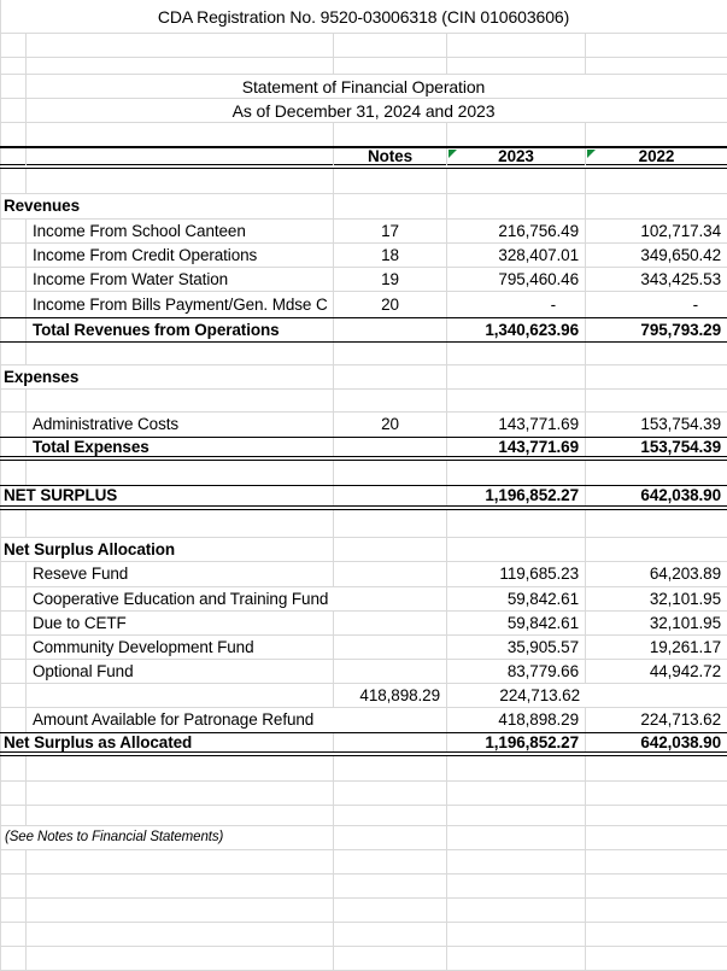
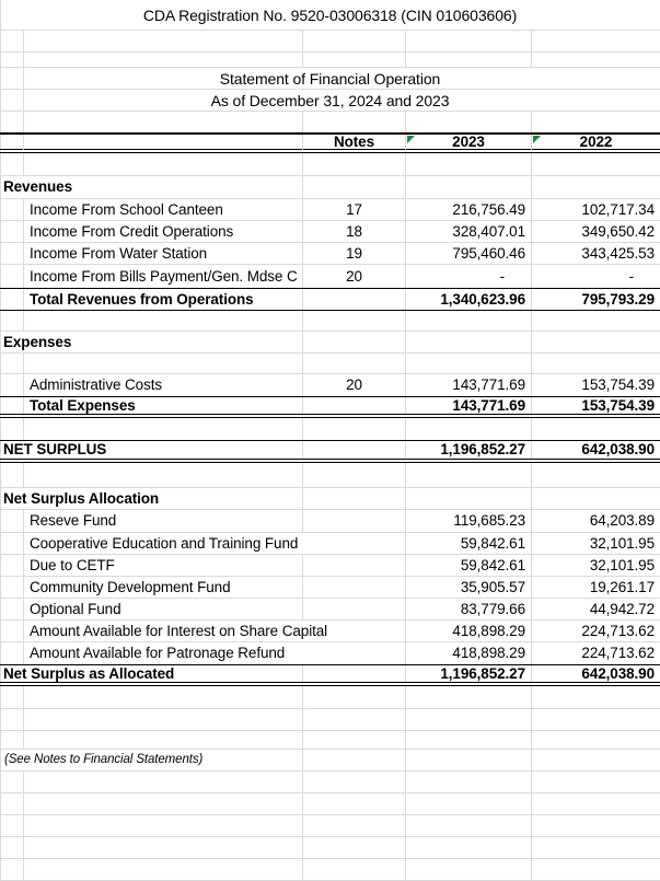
  CDA Registration No. 9520-03006318 (CIN 010603606)
  Statement of Financial Operation
  As of December 31, 2024 and 2023
  Notes
  2023
  2022
  Revenues
  Income From School Canteen
  17
  216,756.49
  102,717.34
  Income From Credit Operations
  18
  328,407.01
  349,650.42
  Income From Water Station
  19
  795,460.46
  343,425.53
  Income From Bills Payment/Gen. Mdse C
  20
  -
  -
  Total Revenues from Operations
  1,340,623.96
  795,793.29
  Expenses
  Administrative Costs
  20
  143,771.69
  153,754.39
  Total Expenses
  143,771.69
  153,754.39
  NET SURPLUS
  1,196,852.27
  642,038.90
  Net Surplus Allocation
  Reseve Fund
  119,685.23
  64,203.89
  Cooperative Education and Training Fund
  59,842.61
  32,101.95
  Due to CETF
  59,842.61
  32,101.95
  Community Development Fund
  35,905.57
  19,261.17
  Optional Fund
  83,779.66
  44,942.72
+ Amount Available for Interest on Share Capital
  418,898.29
  224,713.62
  Amount Available for Patronage Refund
  418,898.29
  224,713.62
  Net Surplus as Allocated
  1,196,852.27
  642,038.90
  (See Notes to Financial Statements)
